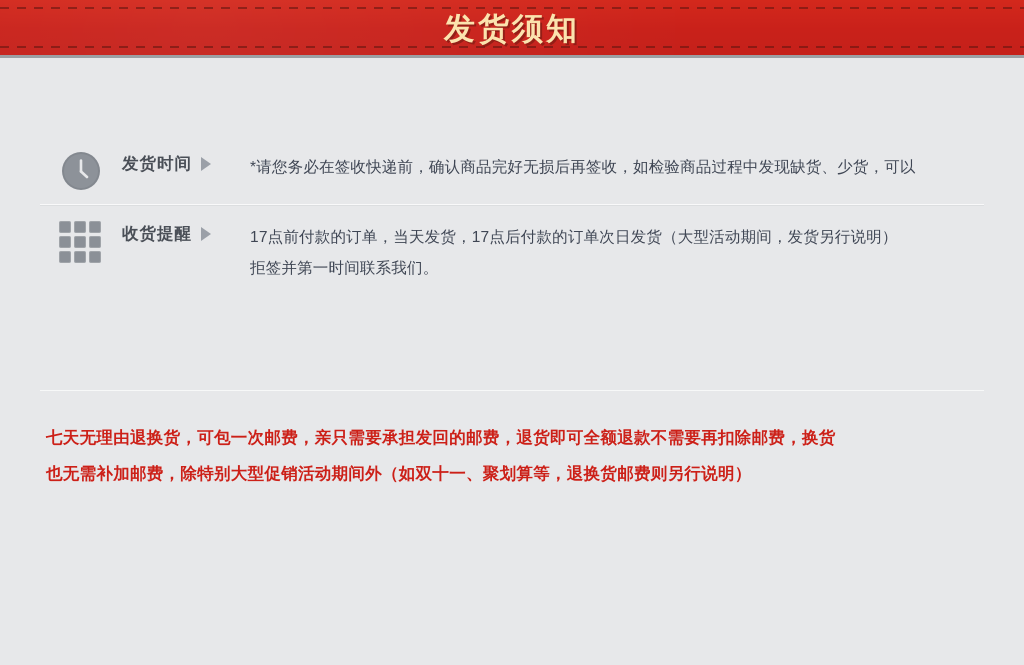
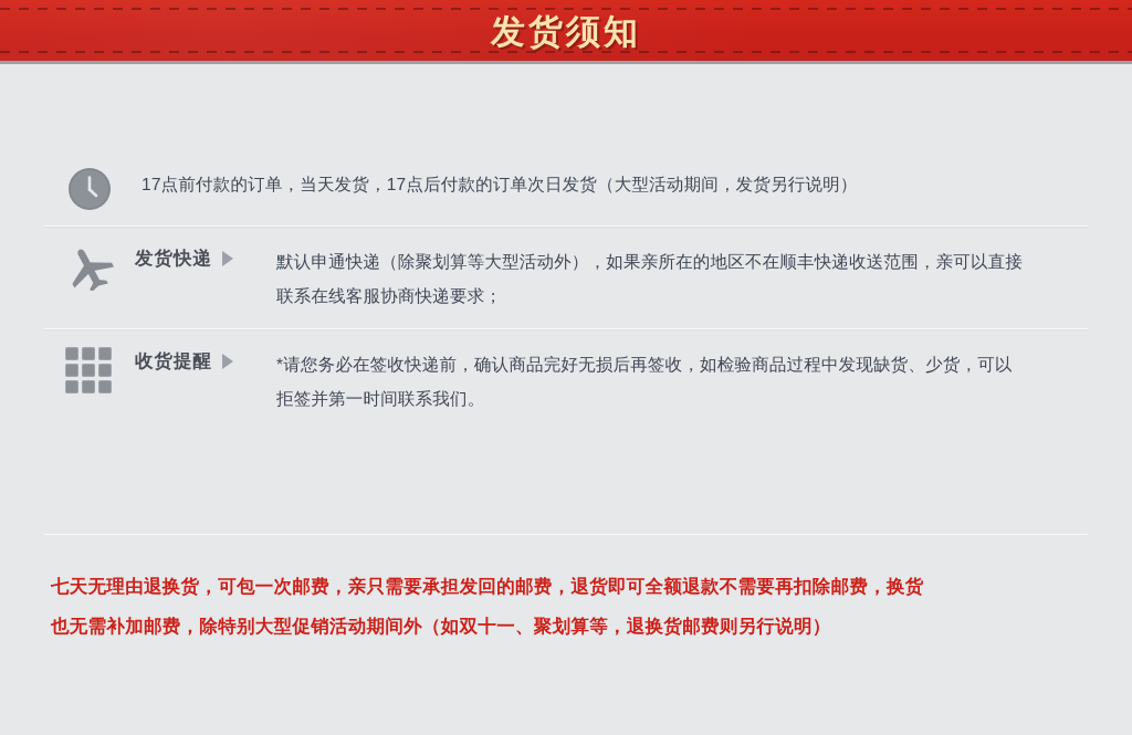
  发货须知
- 发货时间
- *请您务必在签收快递前，确认商品完好无损后再签收，如检验商品过程中发现缺货、少货，可以
+ 17点前付款的订单，当天发货，17点后付款的订单次日发货（大型活动期间，发货另行说明）
+ 发货快递
+ 默认申通快递（除聚划算等大型活动外），如果亲所在的地区不在顺丰快递收送范围，亲可以直接
+ 联系在线客服协商快递要求；
  收货提醒
- 17点前付款的订单，当天发货，17点后付款的订单次日发货（大型活动期间，发货另行说明）
+ *请您务必在签收快递前，确认商品完好无损后再签收，如检验商品过程中发现缺货、少货，可以
  拒签并第一时间联系我们。
  七天无理由退换货，可包一次邮费，亲只需要承担发回的邮费，退货即可全额退款不需要再扣除邮费，换货
  也无需补加邮费，除特别大型促销活动期间外（如双十一、聚划算等，退换货邮费则另行说明）
